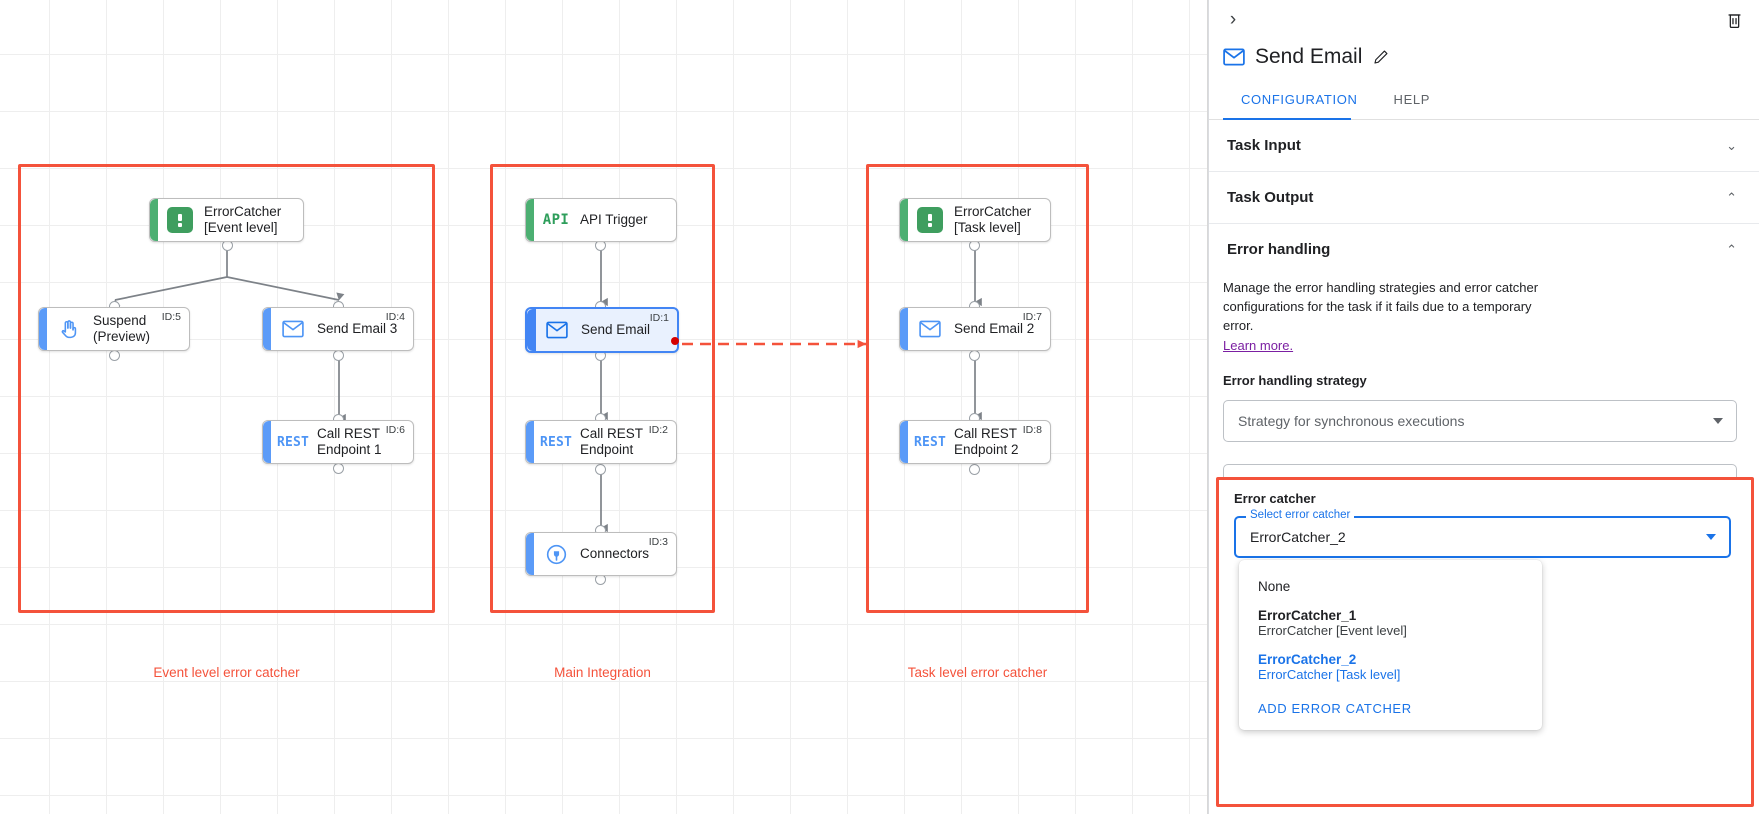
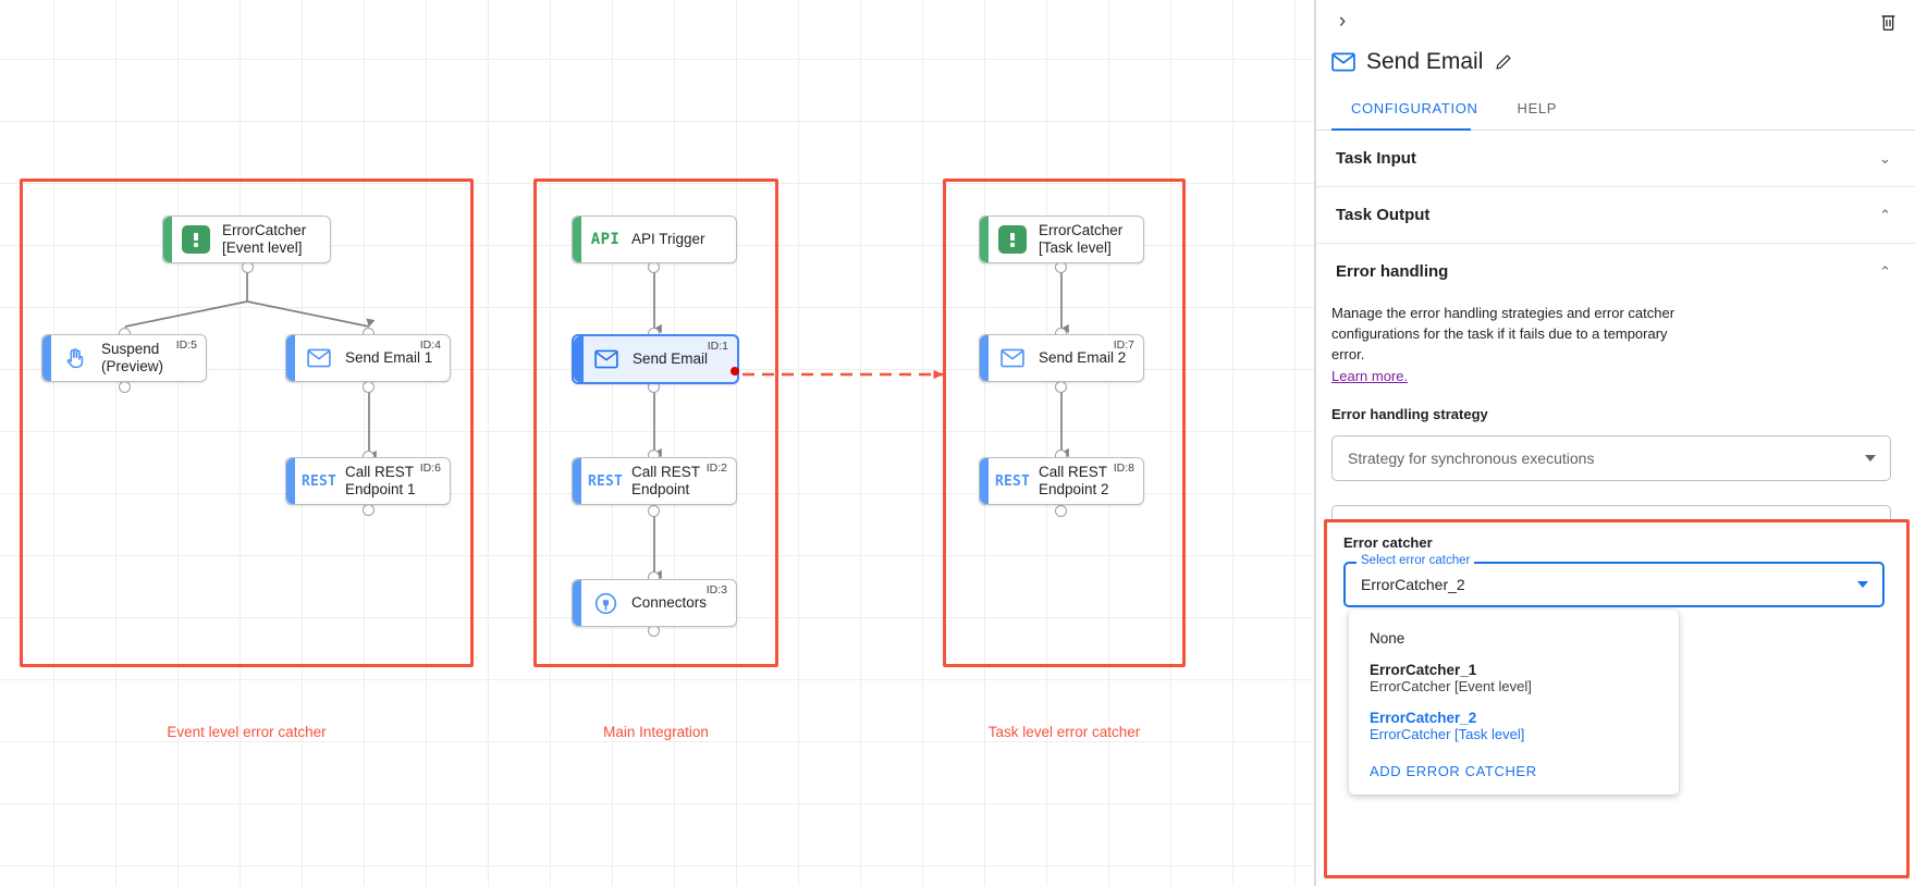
  Event level error catcher
  Main Integration
  Task level error catcher
  ErrorCatcher
  [Event level]
  Suspend
  (Preview)
  ID:5
- Send Email 3
+ Send Email 1
  ID:4
  REST
  Call REST
  Endpoint 1
  ID:6
  API
  API Trigger
  Send Email
  ID:1
  REST
  Call REST
  Endpoint
  ID:2
  Connectors
  ID:3
  ErrorCatcher
  [Task level]
  Send Email 2
  ID:7
  REST
  Call REST
  Endpoint 2
  ID:8
  ›
  Send Email
  CONFIGURATION
  HELP
  Task Input
  ⌄
  Task Output
  ⌃
  Error handling
  ⌃
  Manage the error handling strategies and error catcher configurations for the task if it fails due to a temporary error.
  Learn more.
  Error handling strategy
  Strategy for synchronous executions
  Error catcher
  Select error catcher
  ErrorCatcher_2
  None
  ErrorCatcher_1
  ErrorCatcher [Event level]
  ErrorCatcher_2
  ErrorCatcher [Task level]
  ADD ERROR CATCHER
